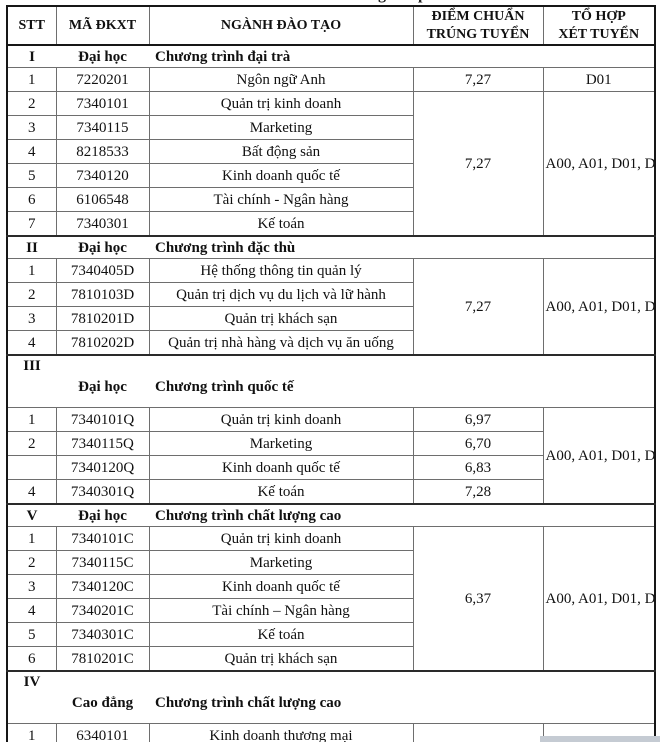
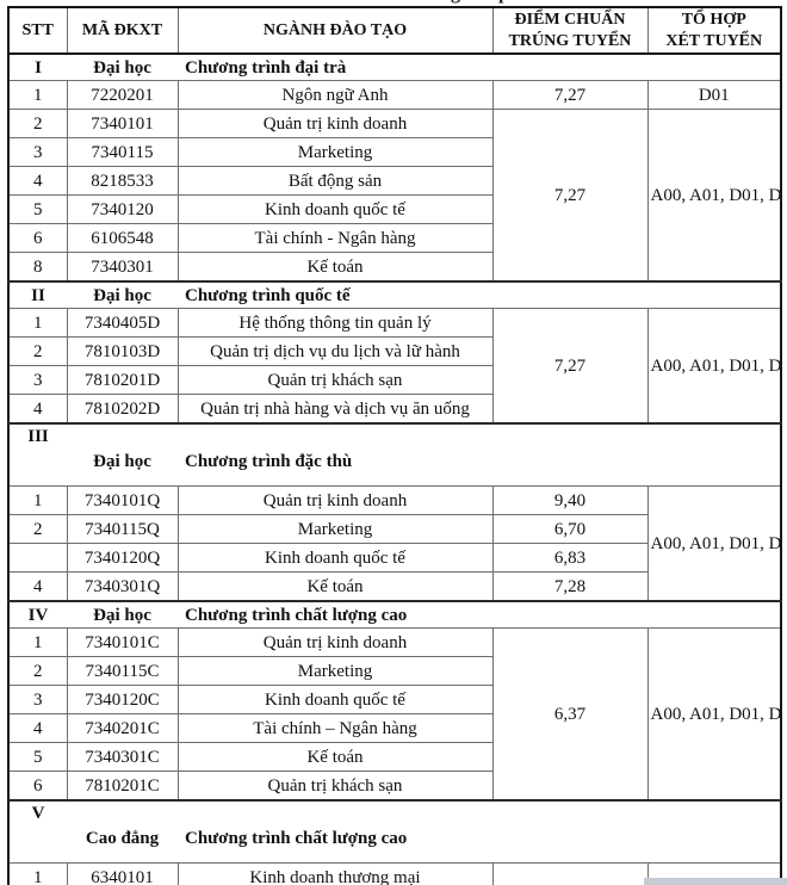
  STT	MÃ ĐKXT	NGÀNH ĐÀO TẠO	ĐIỂM CHUẨN TRÚNG TUYỂN	TỔ HỢP XÉT TUYỂN
  I	Đại học	Chương trình đại trà
  1	7220201	Ngôn ngữ Anh	7,27	D01
  2	7340101	Quản trị kinh doanh	7,27	A00, A01, D01, D
  3	7340115	Marketing
  4	8218533	Bất động sản
  5	7340120	Kinh doanh quốc tế
  6	6106548	Tài chính - Ngân hàng
- 7	7340301	Kế toán
+ 8	7340301	Kế toán
- II	Đại học	Chương trình đặc thù
+ II	Đại học	Chương trình quốc tế
  1	7340405D	Hệ thống thông tin quản lý	7,27	A00, A01, D01, D
  2	7810103D	Quản trị dịch vụ du lịch và lữ hành
  3	7810201D	Quản trị khách sạn
  4	7810202D	Quản trị nhà hàng và dịch vụ ăn uống
- III	Đại học	Chương trình quốc tế
+ III	Đại học	Chương trình đặc thù
- 1	7340101Q	Quản trị kinh doanh	6,97	A00, A01, D01, D
+ 1	7340101Q	Quản trị kinh doanh	9,40	A00, A01, D01, D
  2	7340115Q	Marketing	6,70
  	7340120Q	Kinh doanh quốc tế	6,83
  4	7340301Q	Kế toán	7,28
- V	Đại học	Chương trình chất lượng cao
+ IV	Đại học	Chương trình chất lượng cao
  1	7340101C	Quản trị kinh doanh	6,37	A00, A01, D01, D
  2	7340115C	Marketing
  3	7340120C	Kinh doanh quốc tế
  4	7340201C	Tài chính – Ngân hàng
  5	7340301C	Kế toán
  6	7810201C	Quản trị khách sạn
- IV	Cao đẳng	Chương trình chất lượng cao
+ V	Cao đẳng	Chương trình chất lượng cao
